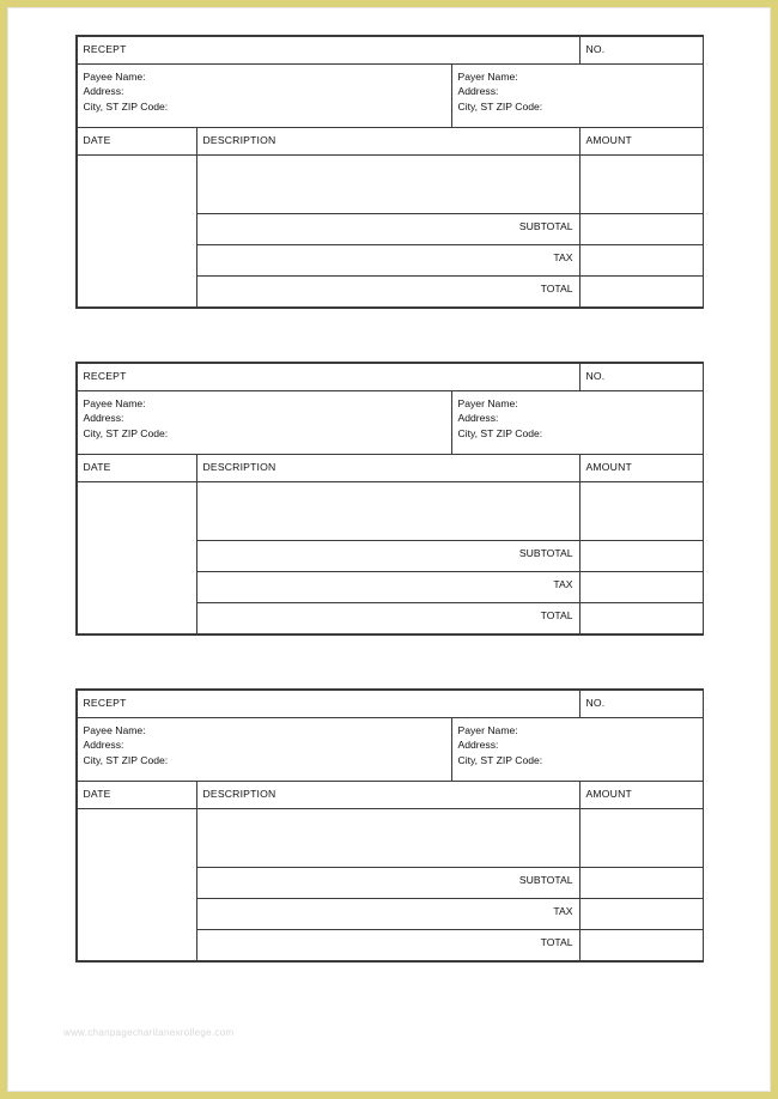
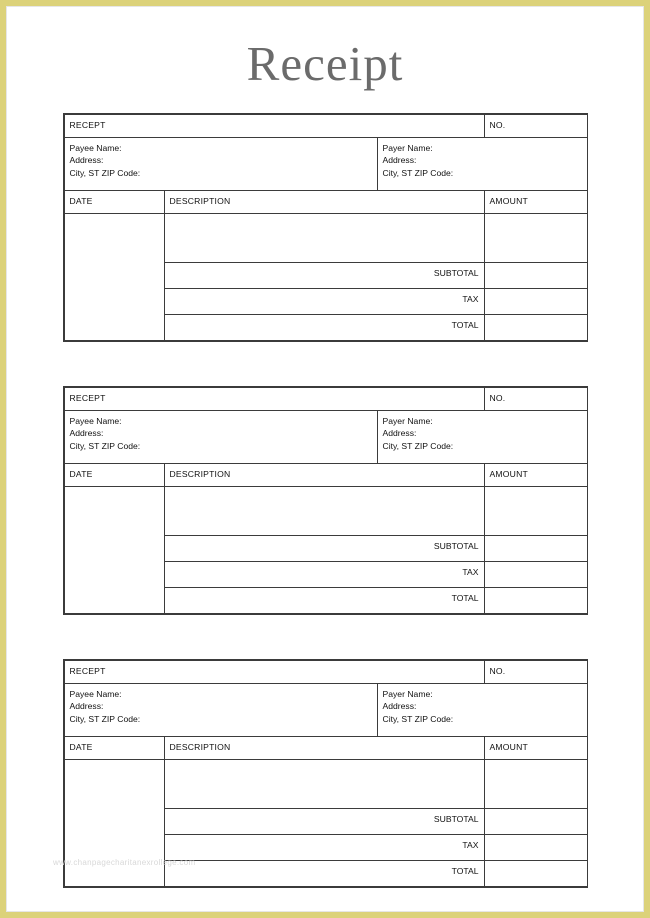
+ Receipt
  RECEPT	NO.
  Payee Name: Address: City, ST ZIP Code:	Payer Name: Address: City, ST ZIP Code:
  DATE	DESCRIPTION	AMOUNT
  SUBTOTAL
  TAX
  TOTAL
  RECEPT	NO.
  Payee Name: Address: City, ST ZIP Code:	Payer Name: Address: City, ST ZIP Code:
  DATE	DESCRIPTION	AMOUNT
  SUBTOTAL
  TAX
  TOTAL
  RECEPT	NO.
  Payee Name: Address: City, ST ZIP Code:	Payer Name: Address: City, ST ZIP Code:
  DATE	DESCRIPTION	AMOUNT
  SUBTOTAL
  TAX
  TOTAL
  www.chanpagecharitanexrollege.com
